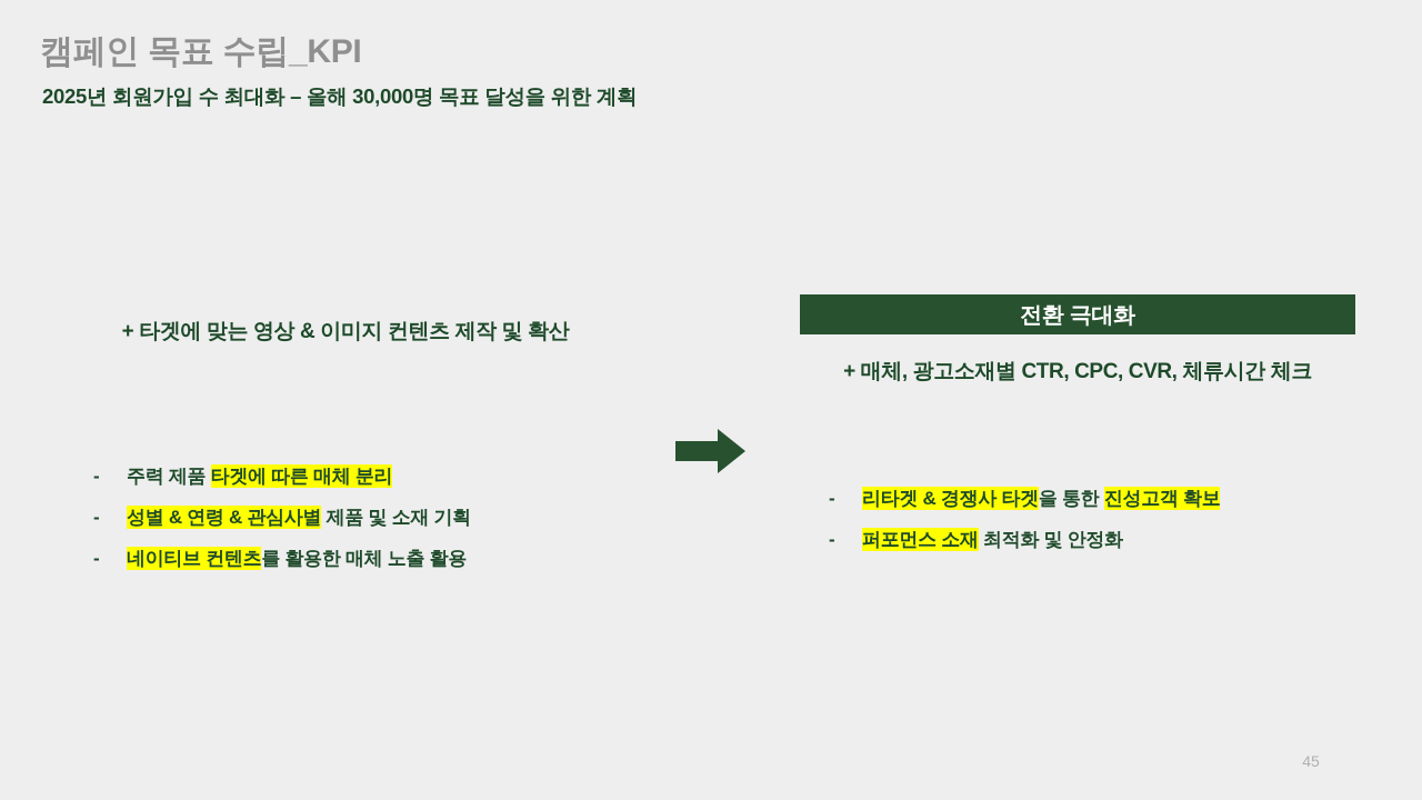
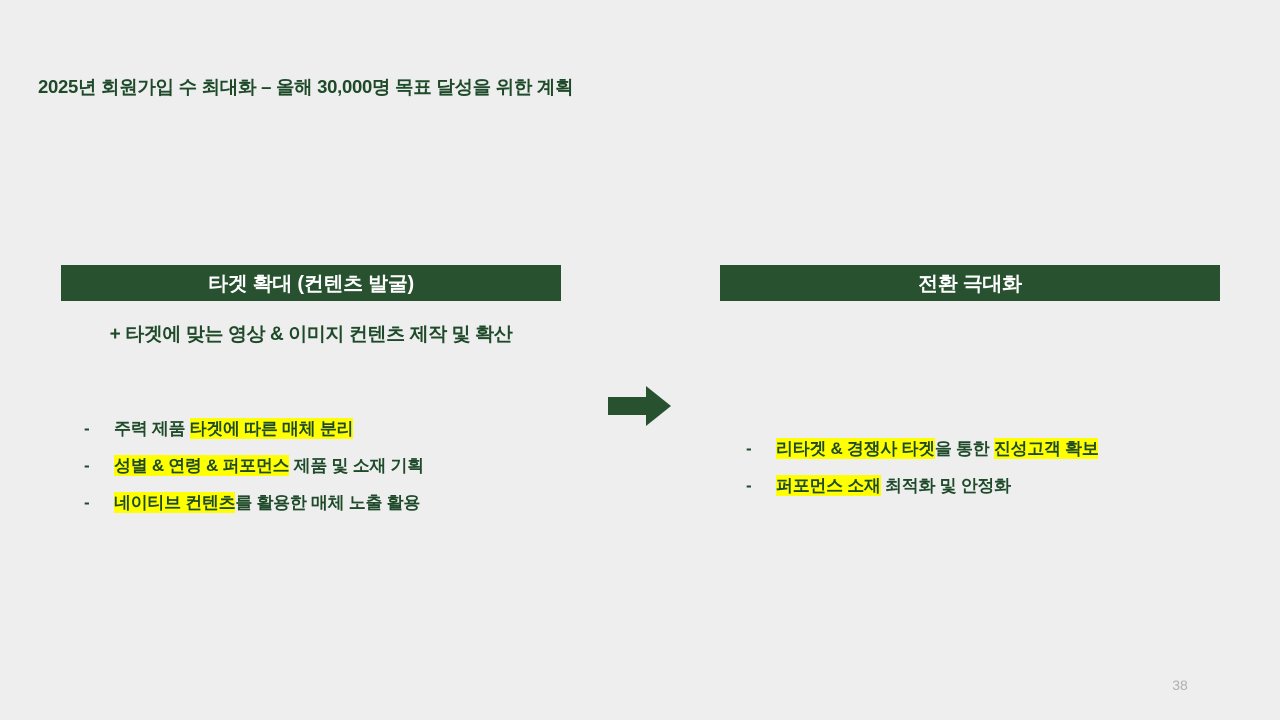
- 캠페인 목표 수립_KPI
  2025년 회원가입 수 최대화 – 올해 30,000명 목표 달성을 위한 계획
+ 타겟 확대 (컨텐츠 발굴)
  + 타겟에 맞는 영상 & 이미지 컨텐츠 제작 및 확산
  -
  주력 제품 타겟에 따른 매체 분리
  -
- 성별 & 연령 & 관심사별 제품 및 소재 기획
+ 성별 & 연령 & 퍼포먼스 제품 및 소재 기획
  -
  네이티브 컨텐츠를 활용한 매체 노출 활용
  전환 극대화
- + 매체, 광고소재별 CTR, CPC, CVR, 체류시간 체크
  -
  리타겟 & 경쟁사 타겟을 통한 진성고객 확보
  -
  퍼포먼스 소재 최적화 및 안정화
- 45
+ 38
